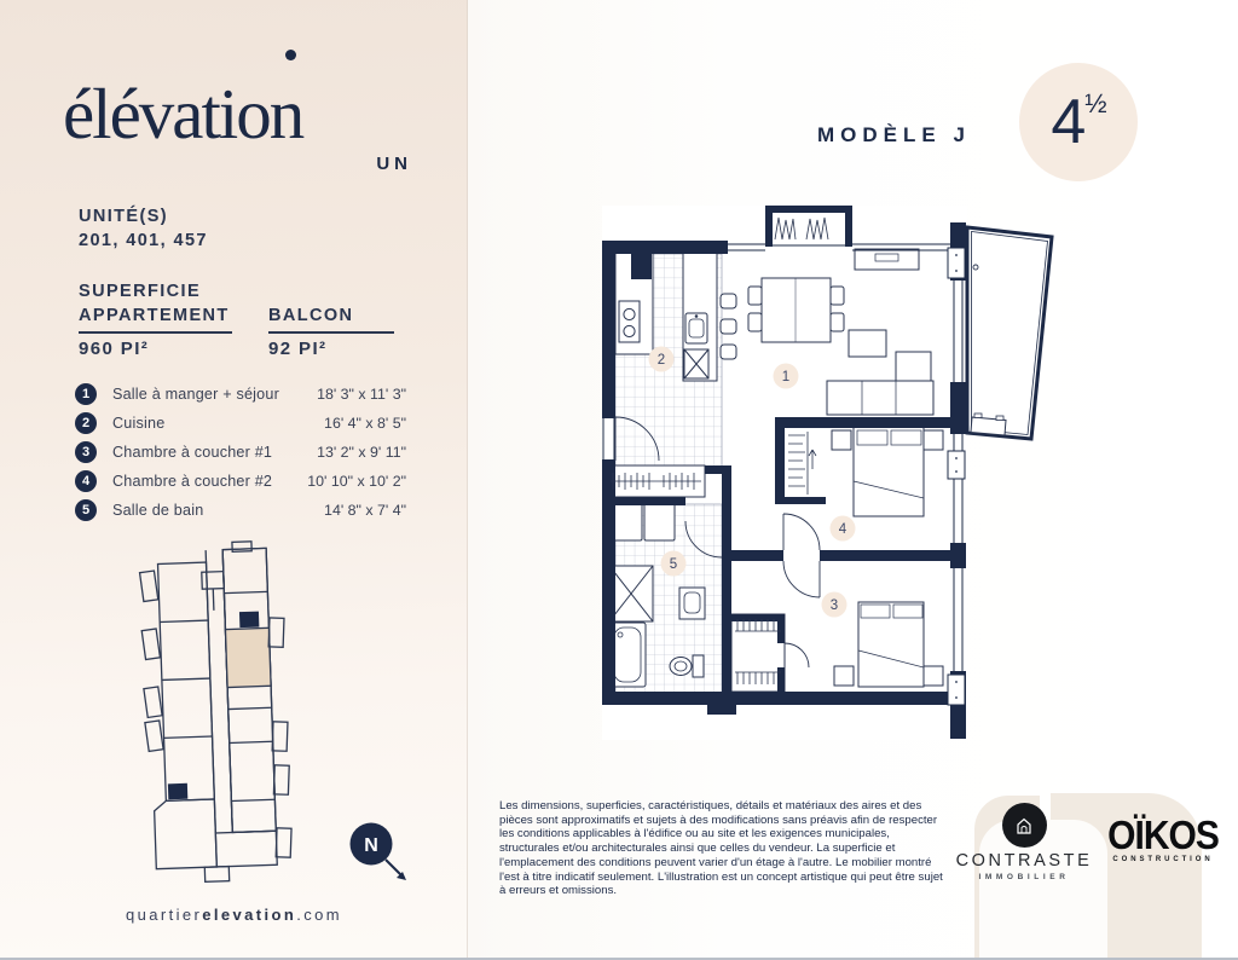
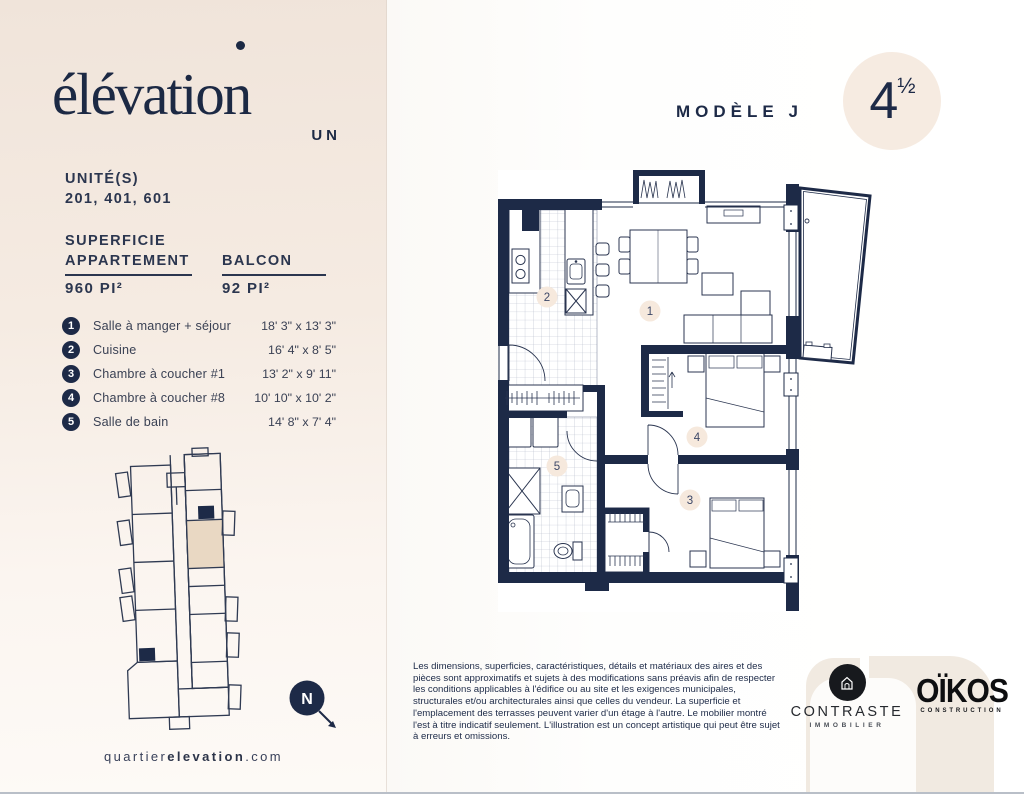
  élévation
  UN
  UNITÉ(S)
- 201, 401, 457
+ 201, 401, 601
  SUPERFICIE
  APPARTEMENT
  BALCON
  960 PI²
  92 PI²
  1
  Salle à manger + séjour
- 18' 3" x 11' 3"
+ 18' 3" x 13' 3"
  2
  Cuisine
  16' 4" x 8' 5"
  3
  Chambre à coucher #1
  13' 2" x 9' 11"
  4
- Chambre à coucher #2
+ Chambre à coucher #8
  10' 10" x 10' 2"
  5
  Salle de bain
  14' 8" x 7' 4"
  N
  quartierelevation.com
  MODÈLE J
  4
  ½
  1
  2
  3
  4
  5
- Les dimensions, superficies, caractéristiques, détails et matériaux des aires et des pièces sont approximatifs et sujets à des modifications sans préavis afin de respecter les conditions applicables à l'édifice ou au site et les exigences municipales, structurales et/ou architecturales ainsi que celles du vendeur. La superficie et l'emplacement des conditions peuvent varier d'un étage à l'autre. Le mobilier montré l'est à titre indicatif seulement. L'illustration est un concept artistique qui peut être sujet à erreurs et omissions.
+ Les dimensions, superficies, caractéristiques, détails et matériaux des aires et des pièces sont approximatifs et sujets à des modifications sans préavis afin de respecter les conditions applicables à l'édifice ou au site et les exigences municipales, structurales et/ou architecturales ainsi que celles du vendeur. La superficie et l'emplacement des terrasses peuvent varier d'un étage à l'autre. Le mobilier montré l'est à titre indicatif seulement. L'illustration est un concept artistique qui peut être sujet à erreurs et omissions.
  CONTRASTE
  OÏKOS
